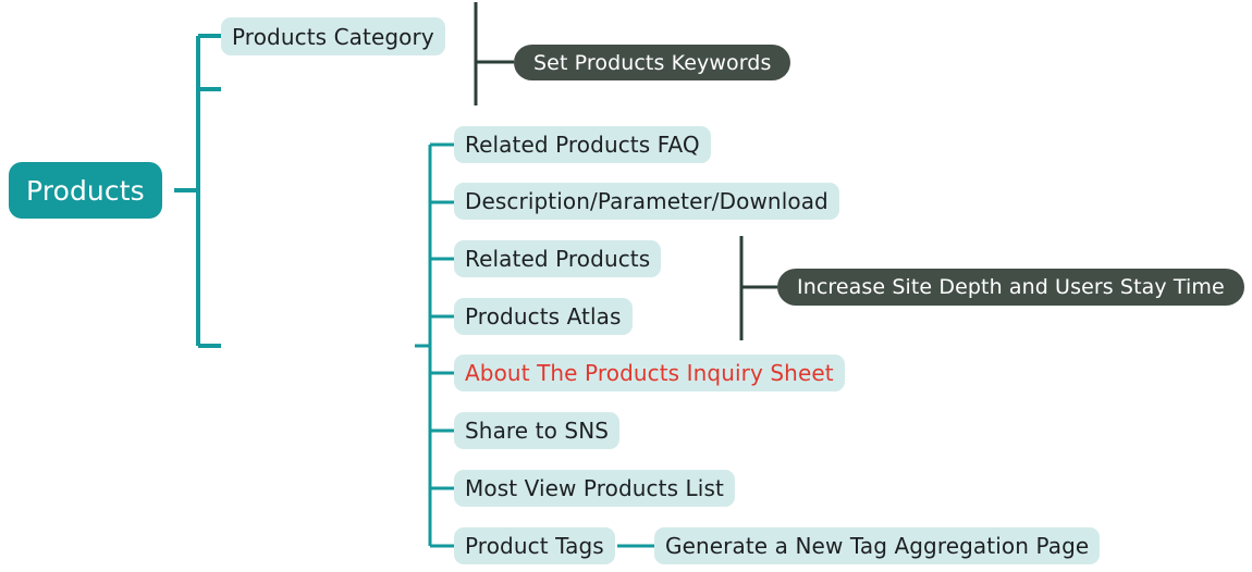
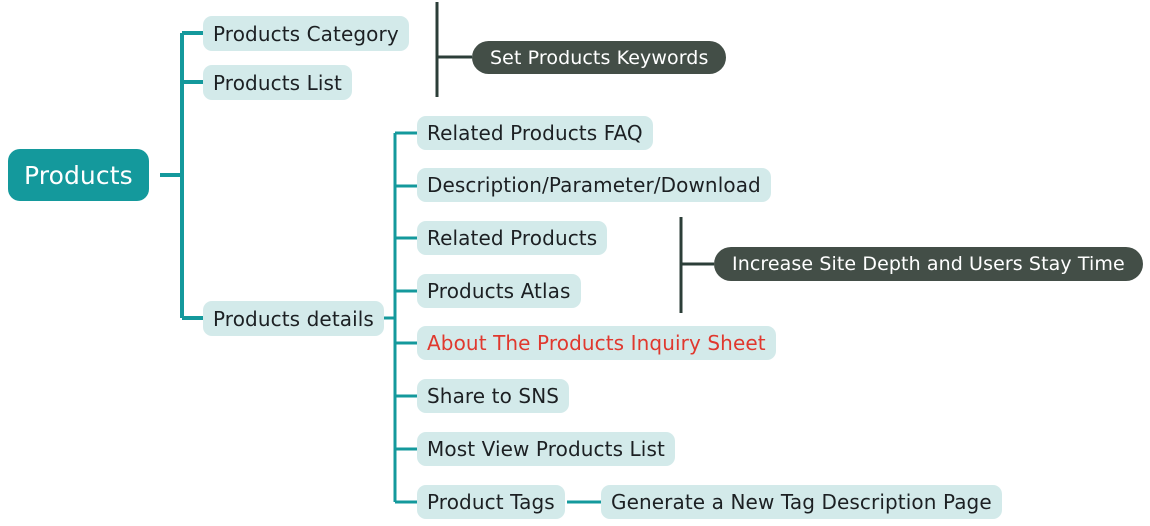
  Products
  Products Category
+ Products List
+ Products details
  Related Products FAQ
  Description/Parameter/Download
  Related Products
  Products Atlas
  About The Products Inquiry Sheet
  Share to SNS
  Most View Products List
  Product Tags
- Generate a New Tag Aggregation Page
+ Generate a New Tag Description Page
  Set Products Keywords
  Increase Site Depth and Users Stay Time
